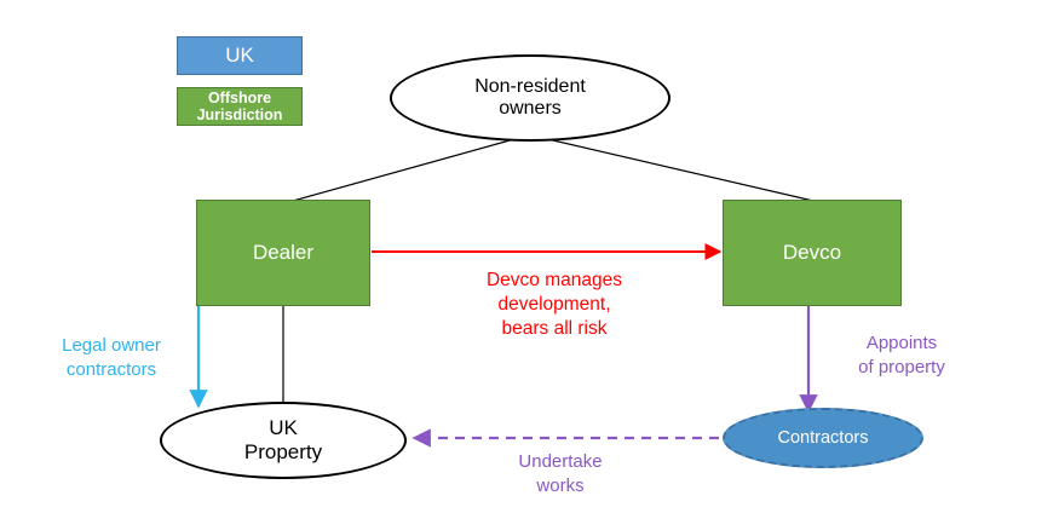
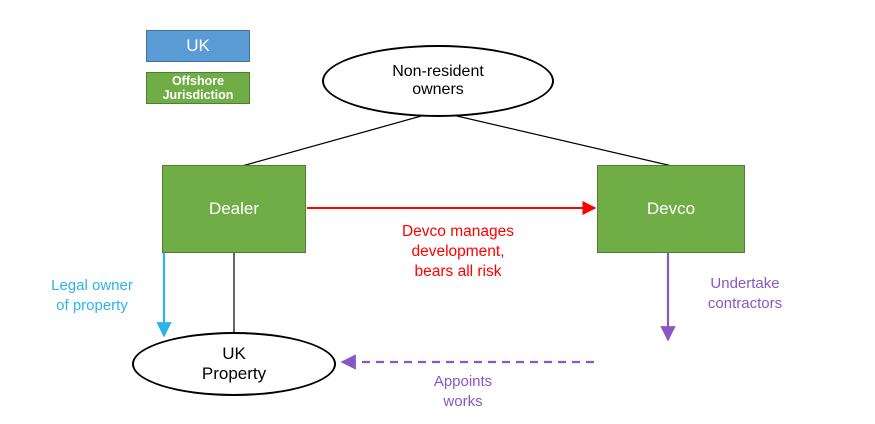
  UK
  Offshore
  Jurisdiction
  Non-resident
  owners
  Dealer
  Devco
  UK
  Property
- Contractors
  Devco manages
  development,
  bears all risk
  Legal owner
- contractors
+ of property
- Appoints
+ Undertake
- of property
+ contractors
- Undertake
+ Appoints
  works
